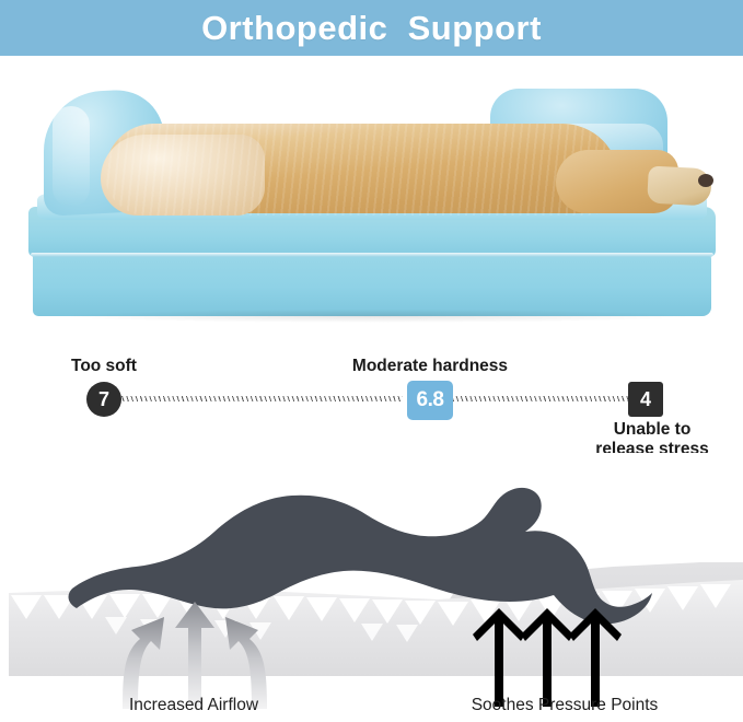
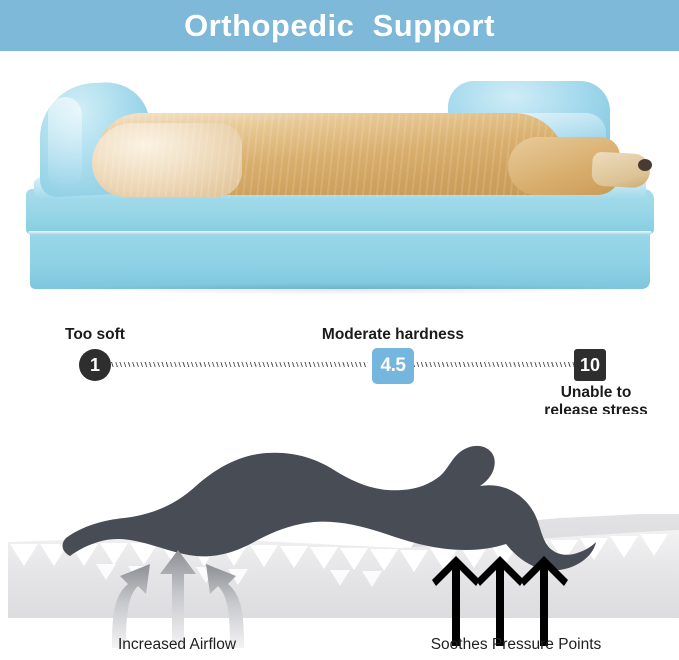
  Orthopedic Support
  Too soft
- 7
+ 1
  Moderate hardness
- 6.8
+ 4.5
- 4
+ 10
  Unable to
  release stress
  Increased Airflow
  Soothes Pressure Points
